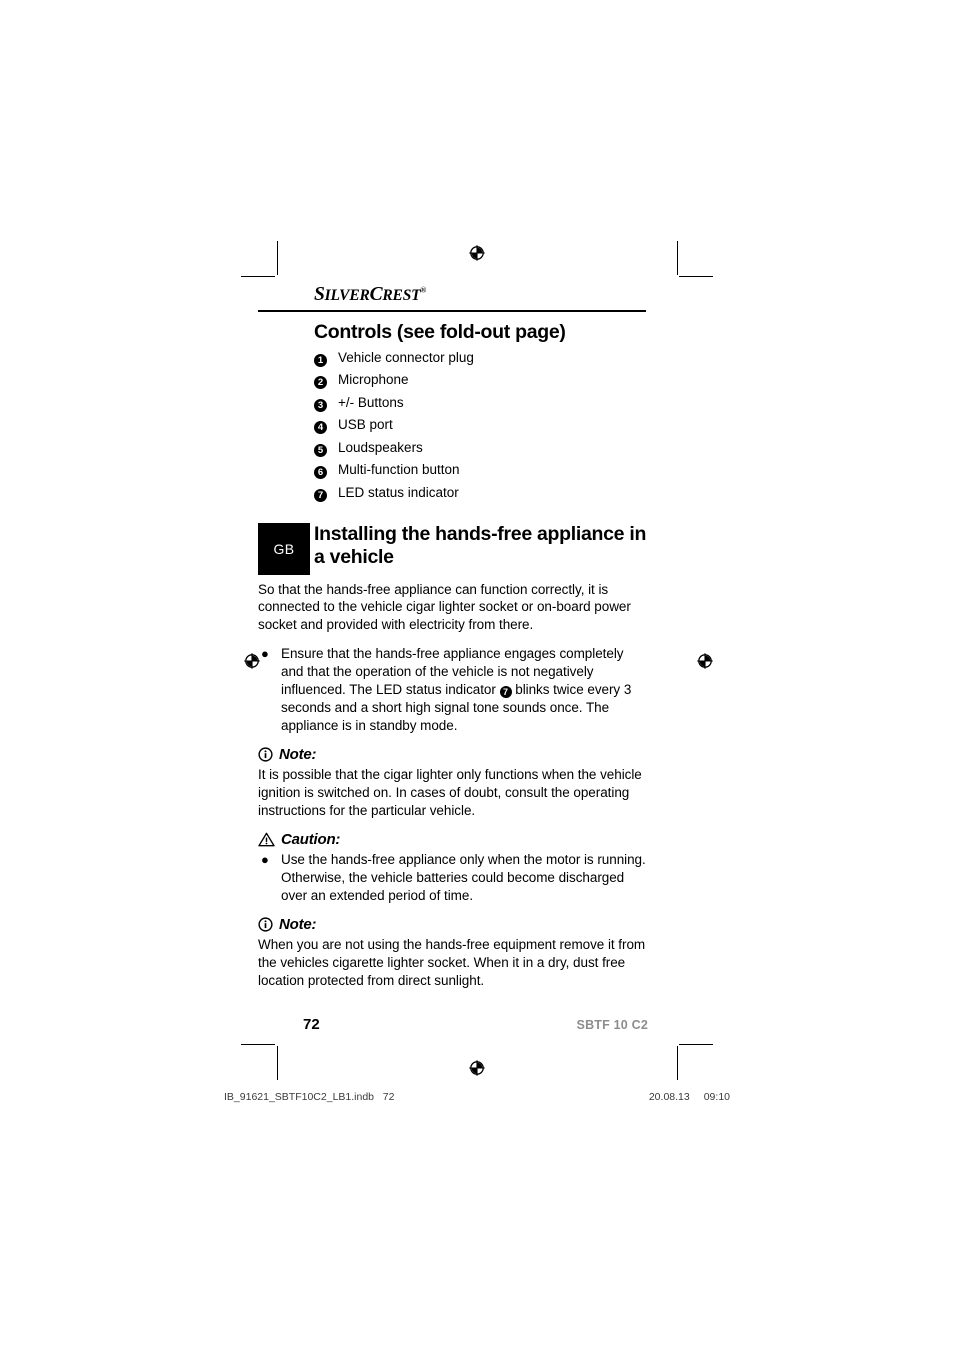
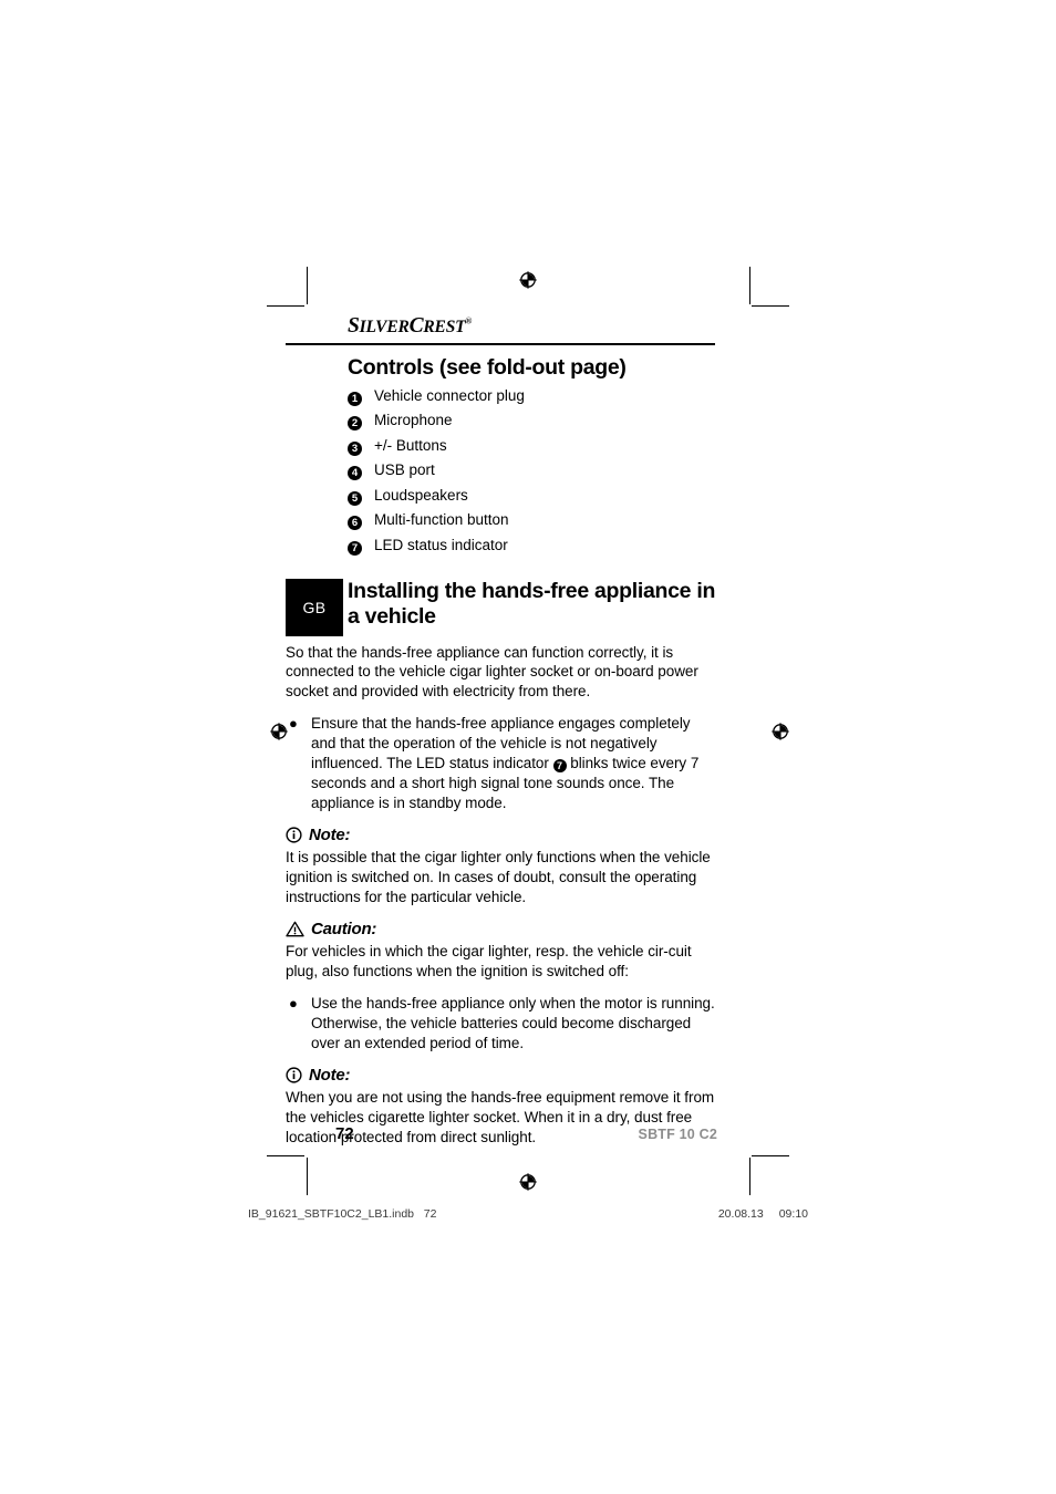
  SILVERCREST®
  Controls (see fold-out page)
  1
  Vehicle connector plug
  2
  Microphone
  3
  +/- Buttons
  4
  USB port
  5
  Loudspeakers
  6
  Multi-function button
  7
  LED status indicator
  GB
  Installing the hands-free appliance in a vehicle
  So that the hands-free appliance can function correctly, it is connected to the vehicle cigar lighter socket or on-board power socket and provided with electricity from there.
  ●
- Ensure that the hands-free appliance engages completely and that the operation of the vehicle is not negatively influenced. The LED status indicator 7 blinks twice every 3 seconds and a short high signal tone sounds once. The appliance is in standby mode.
+ Ensure that the hands-free appliance engages completely and that the operation of the vehicle is not negatively influenced. The LED status indicator 7 blinks twice every 7 seconds and a short high signal tone sounds once. The appliance is in standby mode.
  Note:
  It is possible that the cigar lighter only functions when the vehicle ignition is switched on. In cases of doubt, consult the operating instructions for the particular vehicle.
  Caution:
+ For vehicles in which the cigar lighter, resp. the vehicle cir-cuit plug, also functions when the ignition is switched off:
  ●
  Use the hands-free appliance only when the motor is running. Otherwise, the vehicle batteries could become discharged over an extended period of time.
  Note:
  When you are not using the hands-free equipment remove it from the vehicles cigarette lighter socket. When it in a dry, dust free location protected from direct sunlight.
  72
  SBTF 10 C2
  IB_91621_SBTF10C2_LB1.indb 72
  20.08.13 09:10
